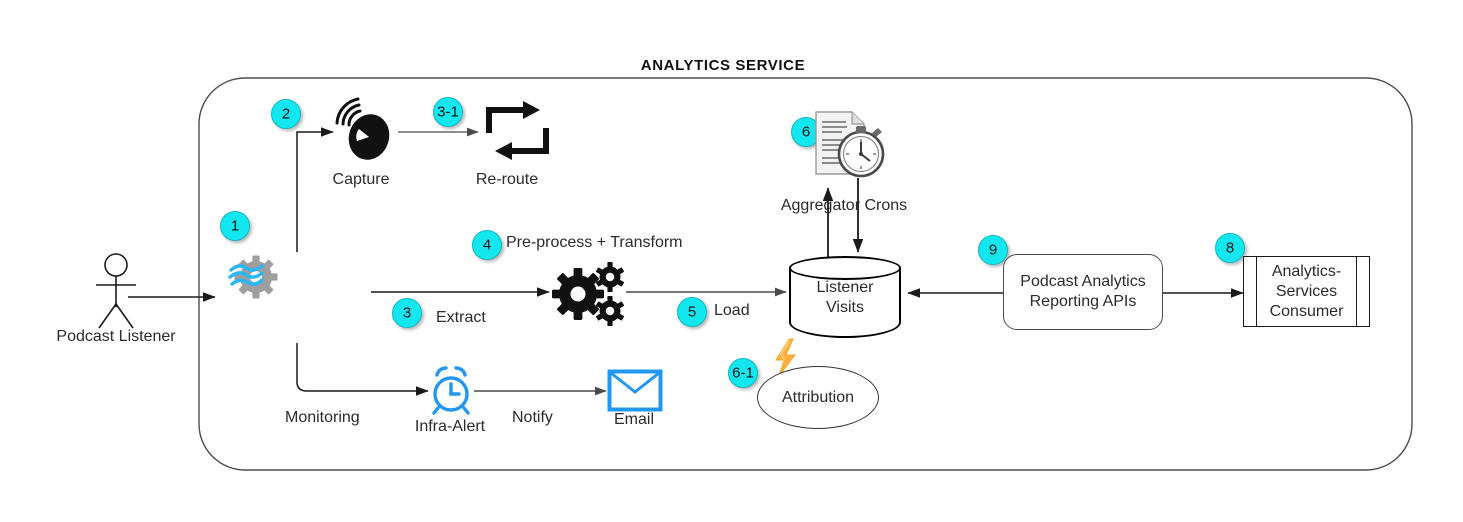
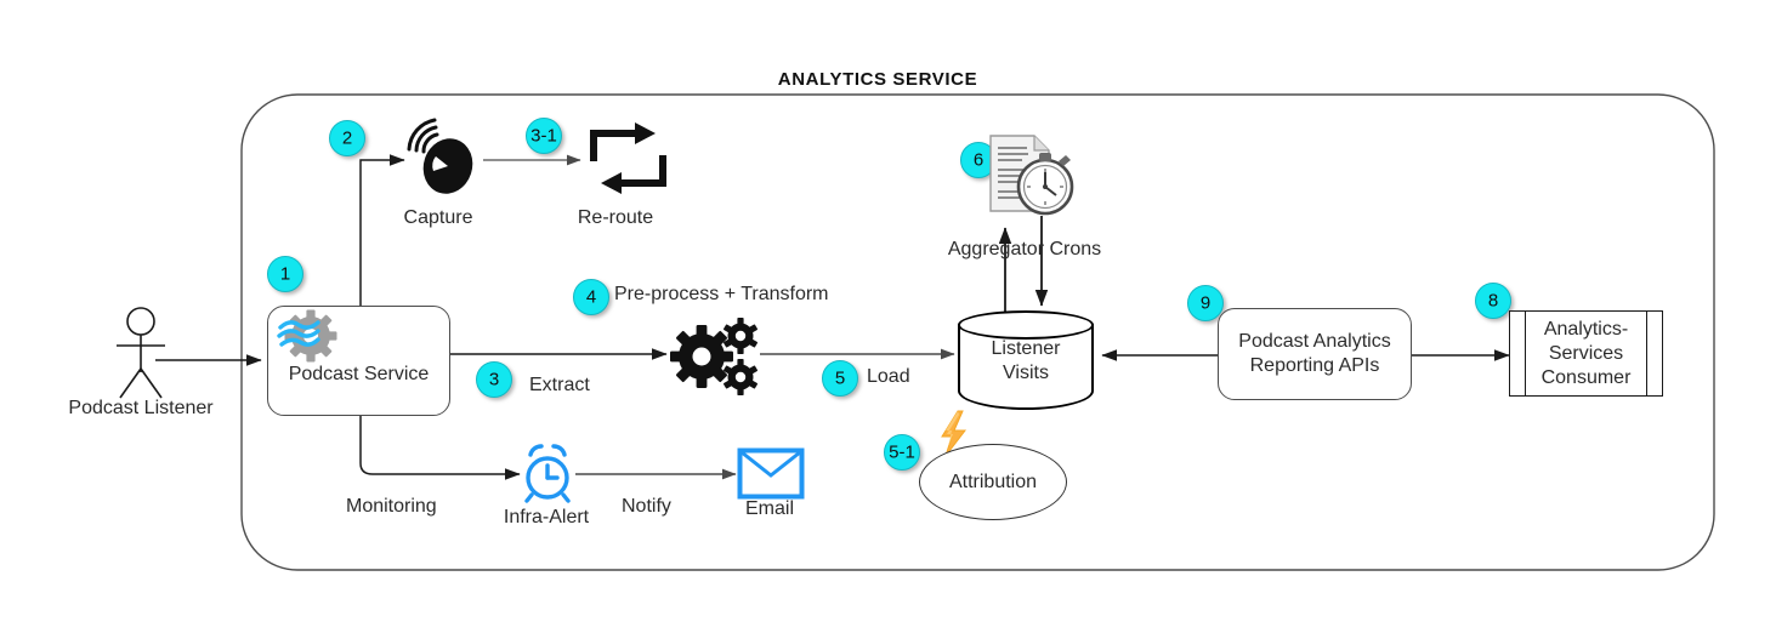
  ANALYTICS SERVICE
  Podcast Listener
  1
+ Podcast Service
  2
  Capture
  3-1
  Re-route
  3
  Extract
  4
  Pre-process + Transform
  5
  Load
  Monitoring
  Infra-Alert
  Notify
  Email
  6
  Aggregator Crons
  Listener
  Visits
- 6-1
+ 5-1
  Attribution
  9
  Podcast Analytics
  Reporting APIs
  8
  Analytics-
  Services
  Consumer
